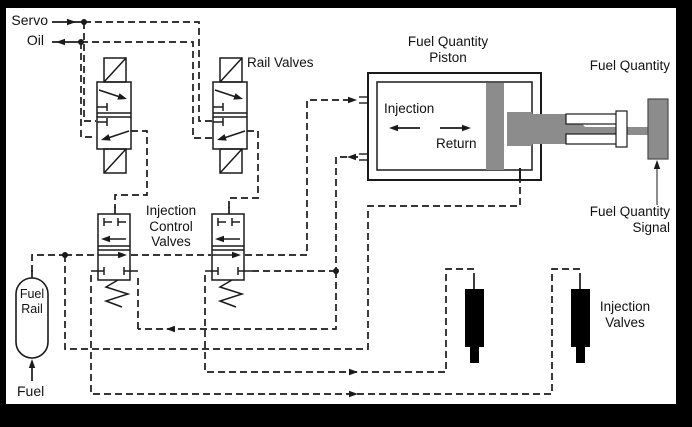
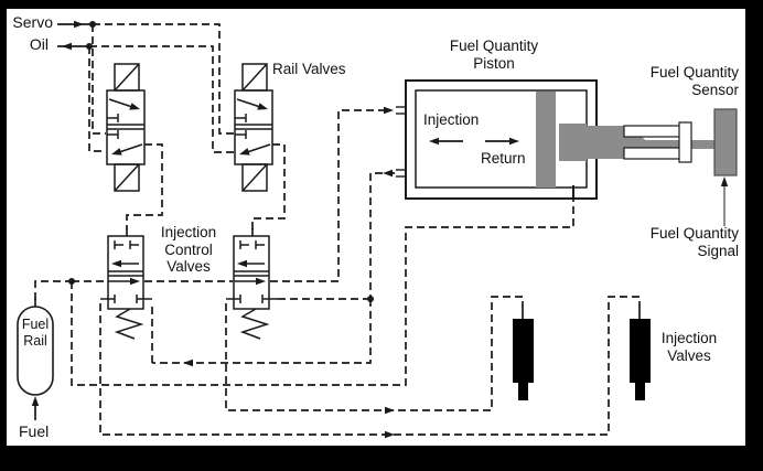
  Servo
  Oil
  Rail Valves
  Fuel Quantity
  Piston
  Injection
  Return
  Fuel Quantity
+ Sensor
  Fuel Quantity
  Signal
  Injection
  Control
  Valves
  Fuel
  Rail
  Fuel
  Injection
  Valves
